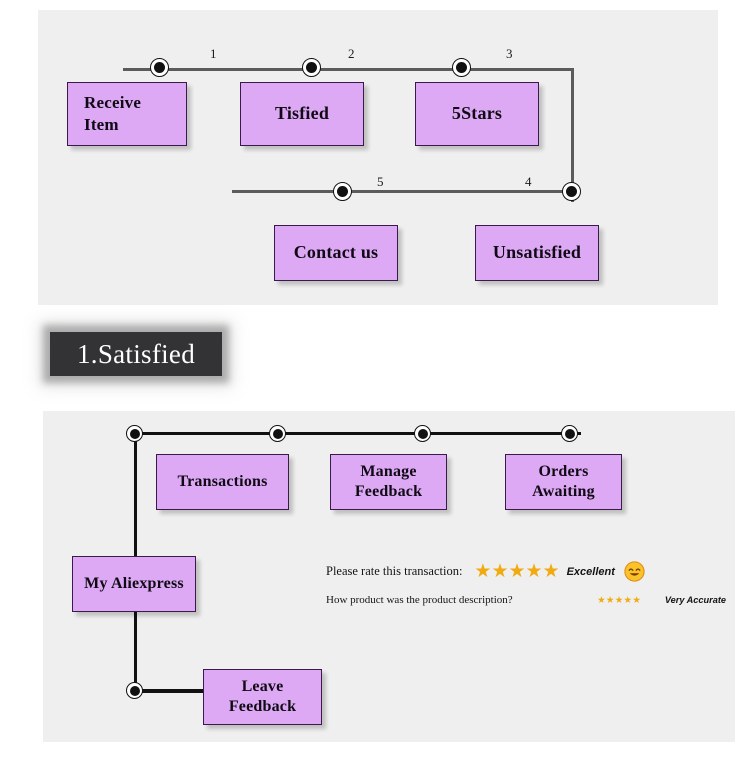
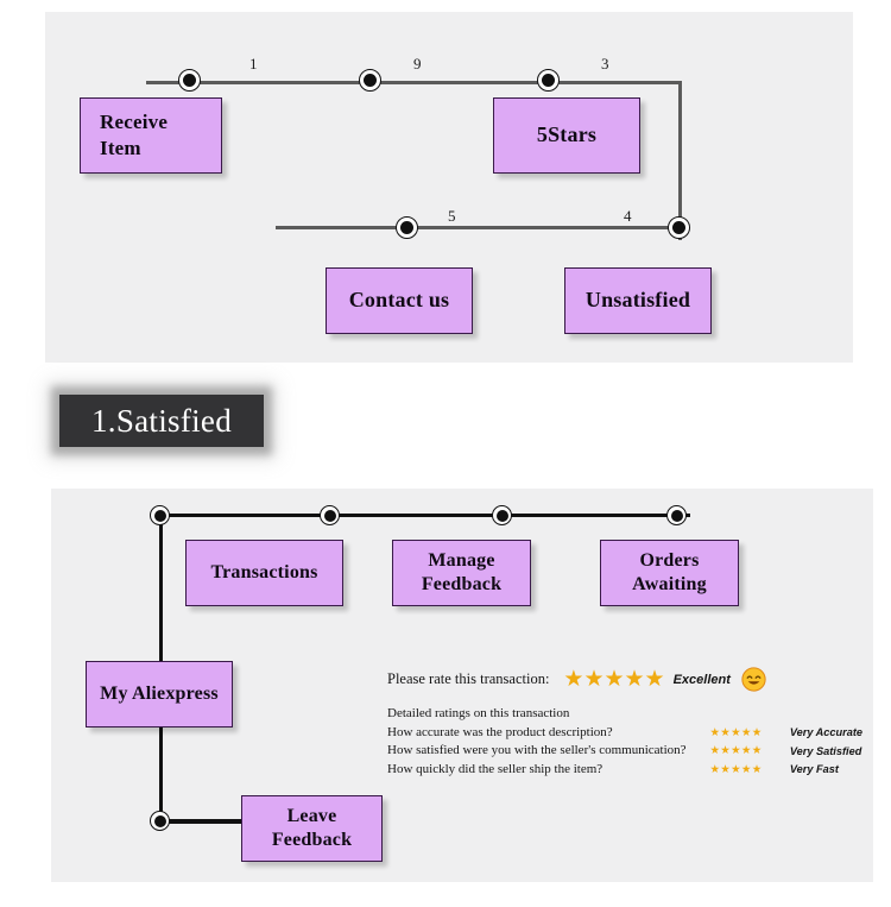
  1
- 2
+ 9
  3
  4
  5
  Receive
  Item
- Tisfied
  5Stars
  Contact us
  Unsatisfied
  1.Satisfied
  Transactions
  Manage
  Feedback
  Orders
  Awaiting
  My Aliexpress
  Leave
  Feedback
  Please rate this transaction:
  ★★★★★
  Excellent
+ Detailed ratings on this transaction
- How product was the product description?	★★★★★	Very Accurate
+ How accurate was the product description?	★★★★★	Very Accurate
+ How satisfied were you with the seller's communication?	★★★★★	Very Satisfied
+ How quickly did the seller ship the item?	★★★★★	Very Fast
